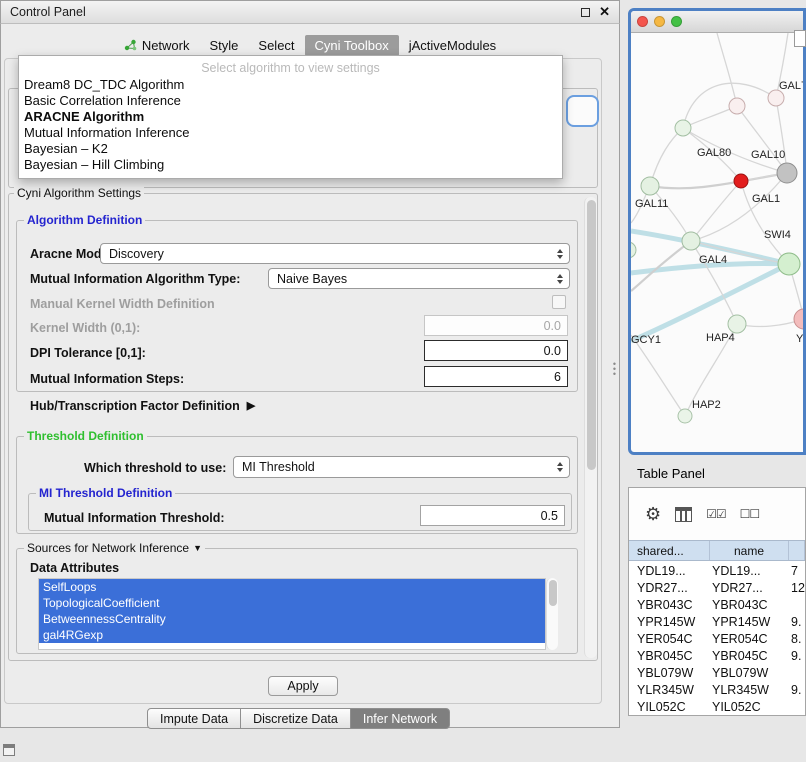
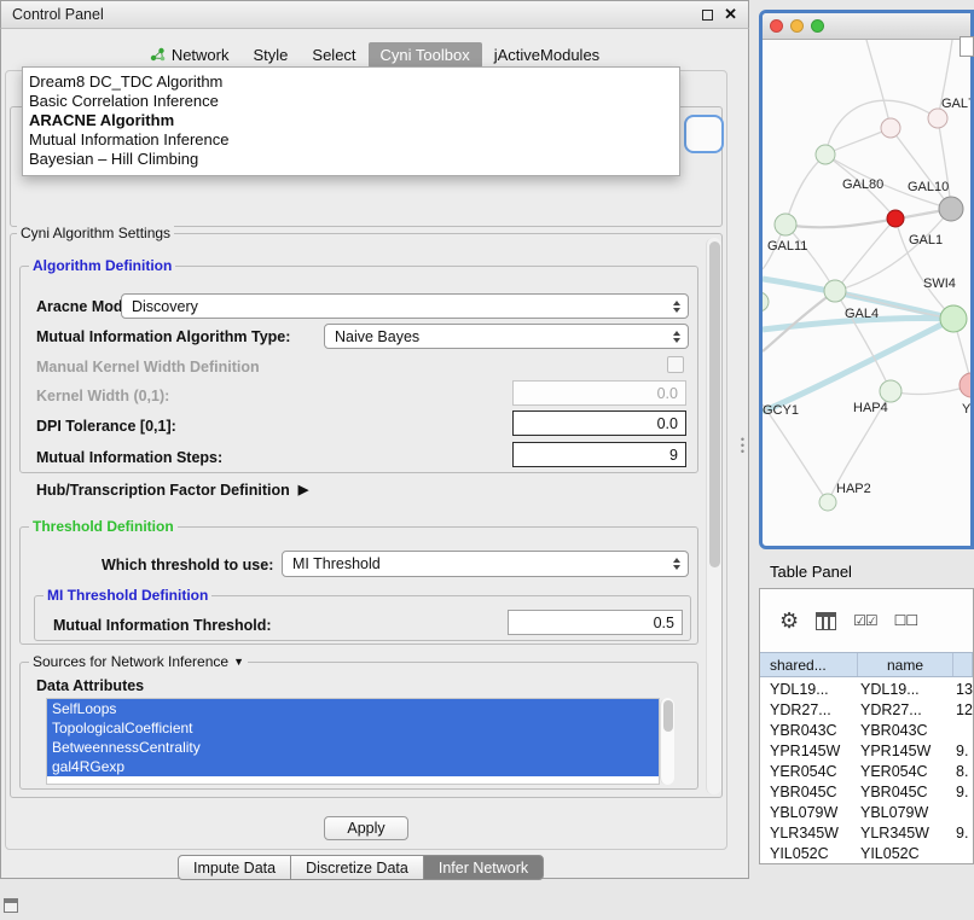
  Control Panel
  ✕
  Network
  Style
  Select
  Cyni Toolbox
  jActiveModules
  Cyni Algorithm Settings
  Algorithm Definition
  Aracne Mod
  Discovery
  Mutual Information Algorithm Type:
  Naive Bayes
  Manual Kernel Width Definition
  Kernel Width (0,1):
  0.0
  DPI Tolerance [0,1]:
  0.0
  Mutual Information Steps:
- 6
+ 9
  Hub/Transcription Factor Definition
  ▶
  Threshold Definition
  Which threshold to use:
  MI Threshold
  MI Threshold Definition
  Mutual Information Threshold:
  0.5
  Sources for Network Inference
  ▼
  Data Attributes
  SelfLoops
  TopologicalCoefficient
  BetweennessCentrality
  gal4RGexp
  Apply
  Impute Data
  Discretize Data
  Infer Network
- Select algorithm to view settings
  Dream8 DC_TDC Algorithm
  Basic Correlation Inference
  ARACNE Algorithm
  Mutual Information Inference
- Bayesian – K2
  Bayesian – Hill Climbing
  GAL
  GAL80
  GAL10
  GAL11
  GAL1
  SWI4
  GAL4
  GCY1
  HAP4
  Y
  HAP2
  Table Panel
  ⚙
  ☑☑
  ☐☐
  shared...
  name
  YDL19...
  YDL19...
- 7
+ 13
  YDR27...
  YDR27...
  12
  YBR043C
  YBR043C
  YPR145W
  YPR145W
  9.
  YER054C
  YER054C
  8.
  YBR045C
  YBR045C
  9.
  YBL079W
  YBL079W
  YLR345W
  YLR345W
  9.
  YIL052C
  YIL052C
  •
  •
  •
